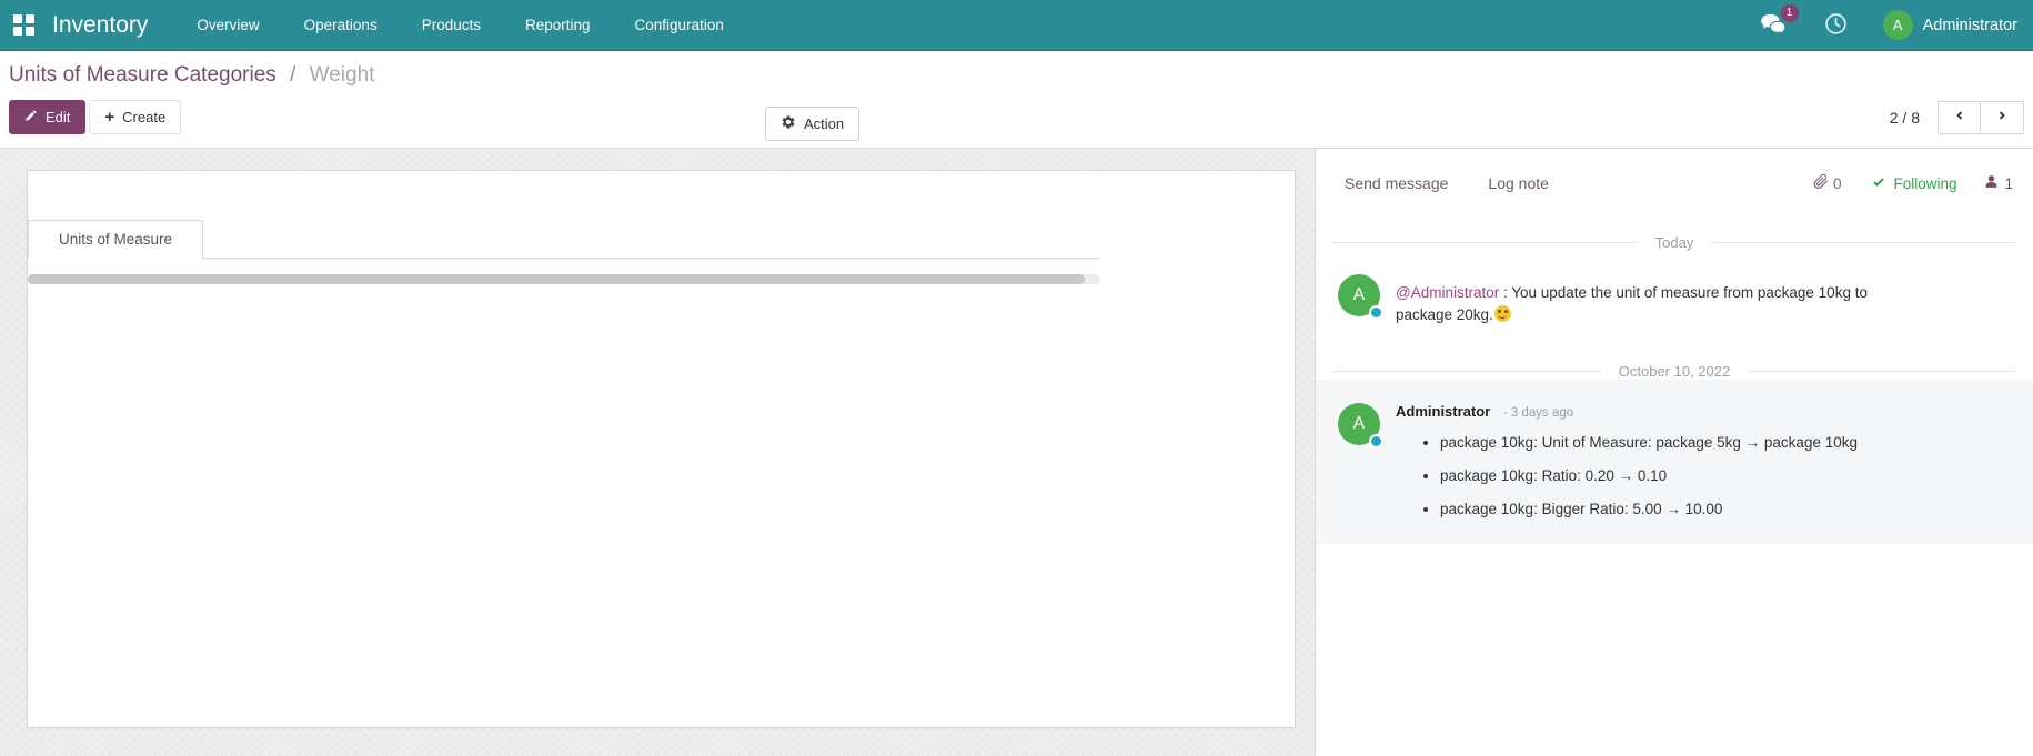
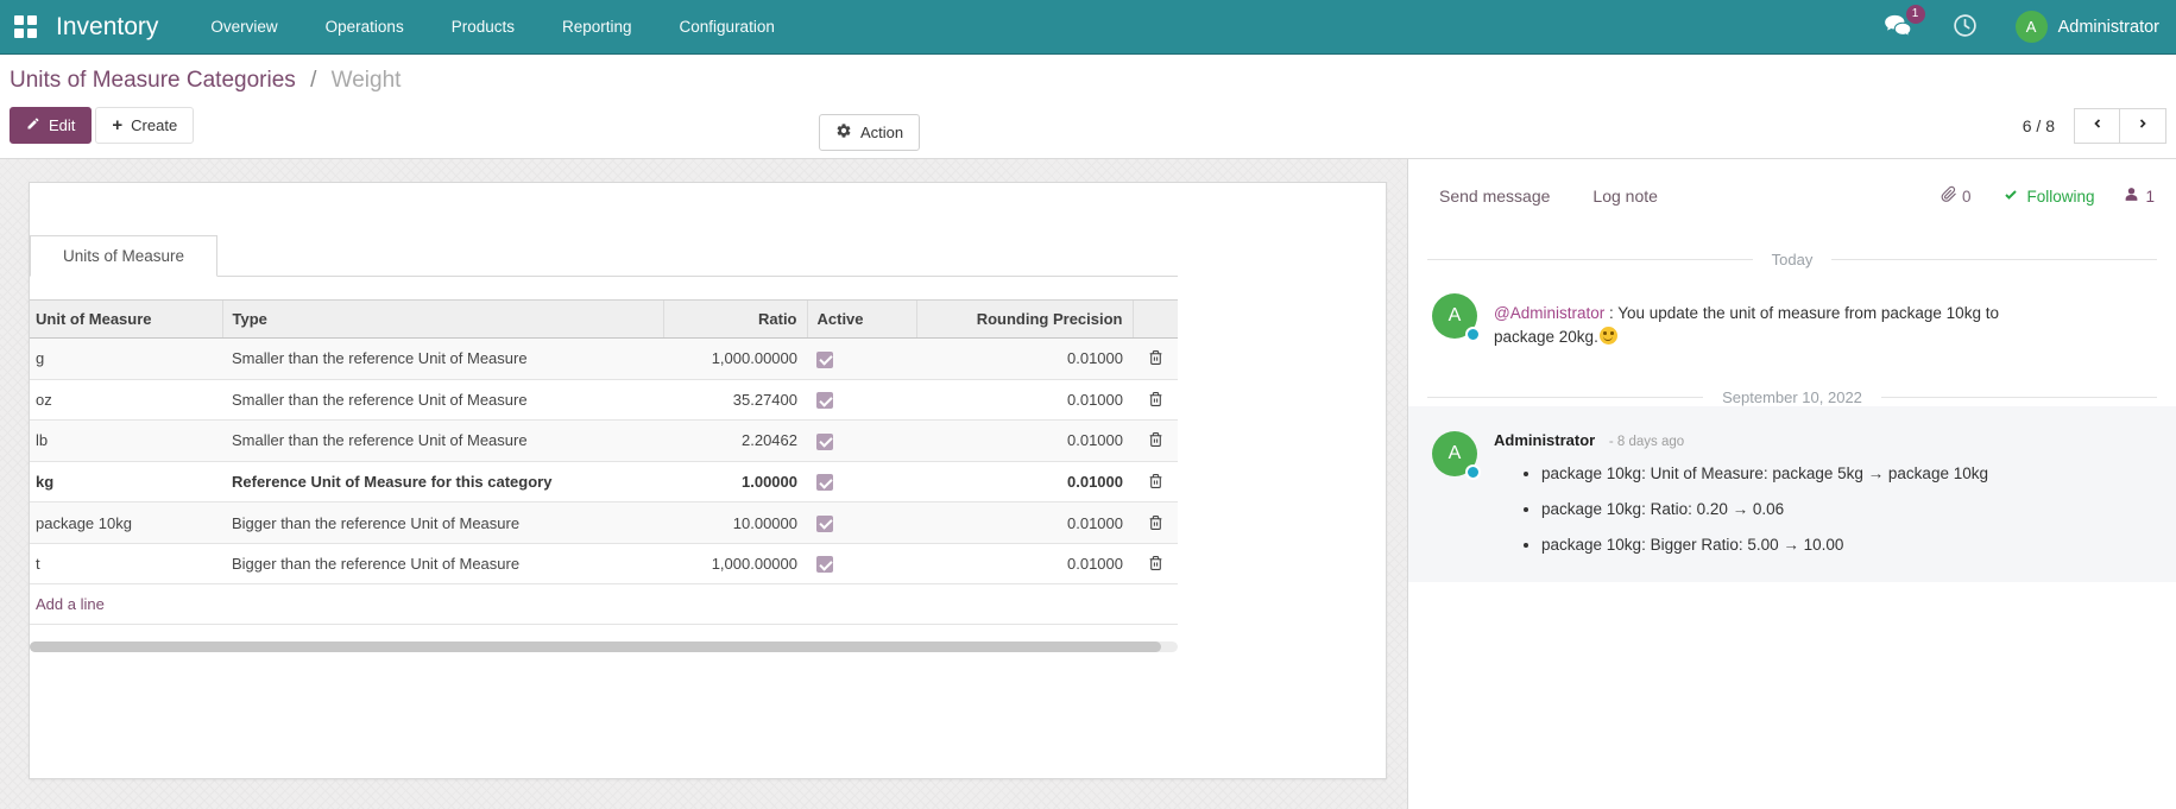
  Inventory
  Overview
  Operations
  Products
  Reporting
  Configuration
  1
  A
  Administrator
  Units of Measure Categories / Weight
  Edit
  +
  Create
- 2 / 8
+ 6 / 8
  Action
  Units of Measure
+ Unit of Measure	Type	Ratio	Active	Rounding Precision
+ g	Smaller than the reference Unit of Measure	1,000.00000		0.01000
+ oz	Smaller than the reference Unit of Measure	35.27400		0.01000
+ lb	Smaller than the reference Unit of Measure	2.20462		0.01000
+ kg	Reference Unit of Measure for this category	1.00000		0.01000
+ package 10kg	Bigger than the reference Unit of Measure	10.00000		0.01000
+ t	Bigger than the reference Unit of Measure	1,000.00000		0.01000
+ Add a line
  Send message
  Log note
  0
  Following
  1
  Today
  A
  @Administrator : You update the unit of measure from package 10kg to package 20kg.
- October 10, 2022
+ September 10, 2022
  A
- Administrator - 3 days ago
+ Administrator - 8 days ago
  package 10kg: Unit of Measure: package 5kg → package 10kg
- package 10kg: Ratio: 0.20 → 0.10
+ package 10kg: Ratio: 0.20 → 0.06
  package 10kg: Bigger Ratio: 5.00 → 10.00
